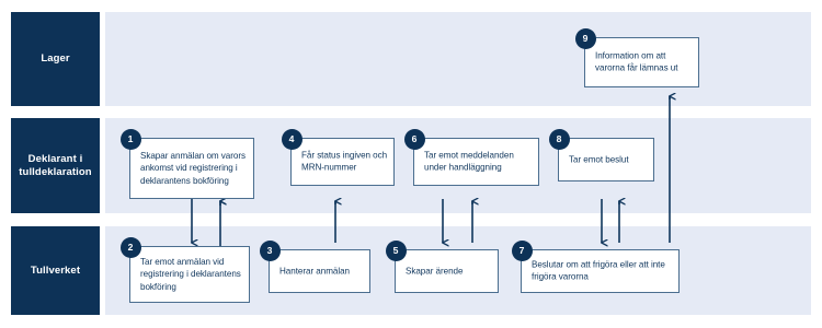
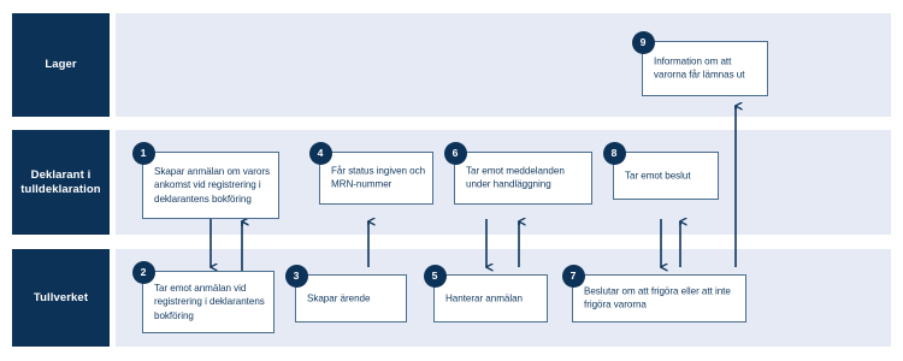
  Lager
  Deklarant i tulldeklaration
  Tullverket
  9
  Information om att varorna får lämnas ut
  1
  Skapar anmälan om varors ankomst vid registrering i deklarantens bokföring
  4
  Får status ingiven och MRN-nummer
  6
  Tar emot meddelanden under handläggning
  8
  Tar emot beslut
  2
  Tar emot anmälan vid registrering i deklarantens bokföring
  3
- Hanterar anmälan
+ Skapar ärende
  5
- Skapar ärende
+ Hanterar anmälan
  7
  Beslutar om att frigöra eller att inte frigöra varorna
